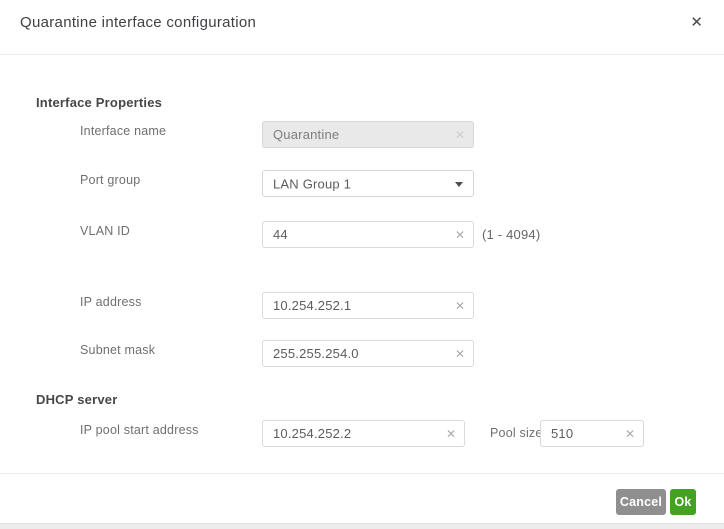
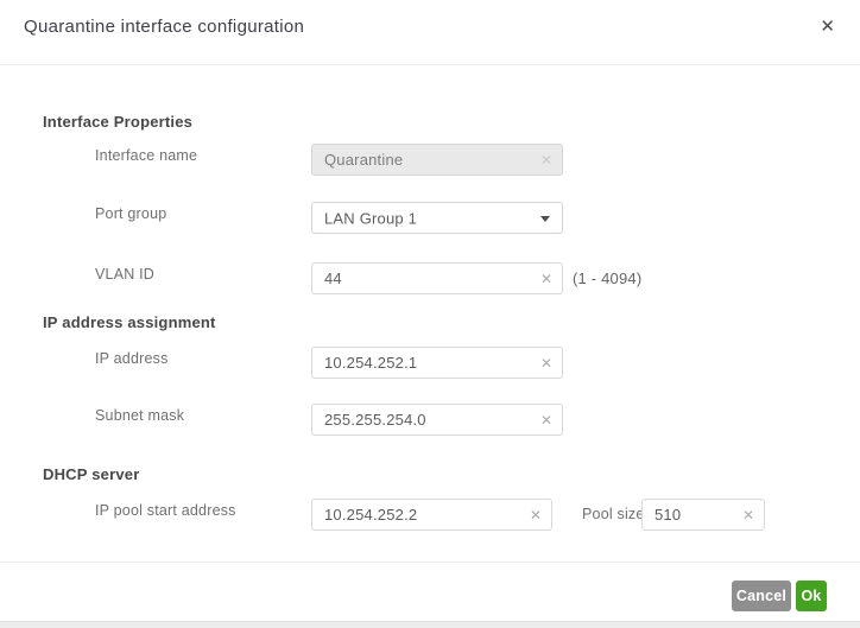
  Quarantine interface configuration
  ✕
  Interface Properties
  Interface name
  Quarantine
  ✕
  Port group
  LAN Group 1
  VLAN ID
  44
  ✕
  (1 - 4094)
+ IP address assignment
  IP address
  10.254.252.1
  ✕
  Subnet mask
  255.255.254.0
  ✕
  DHCP server
  IP pool start address
  10.254.252.2
  ✕
  Pool size
  510
  ✕
  Cancel
  Ok
